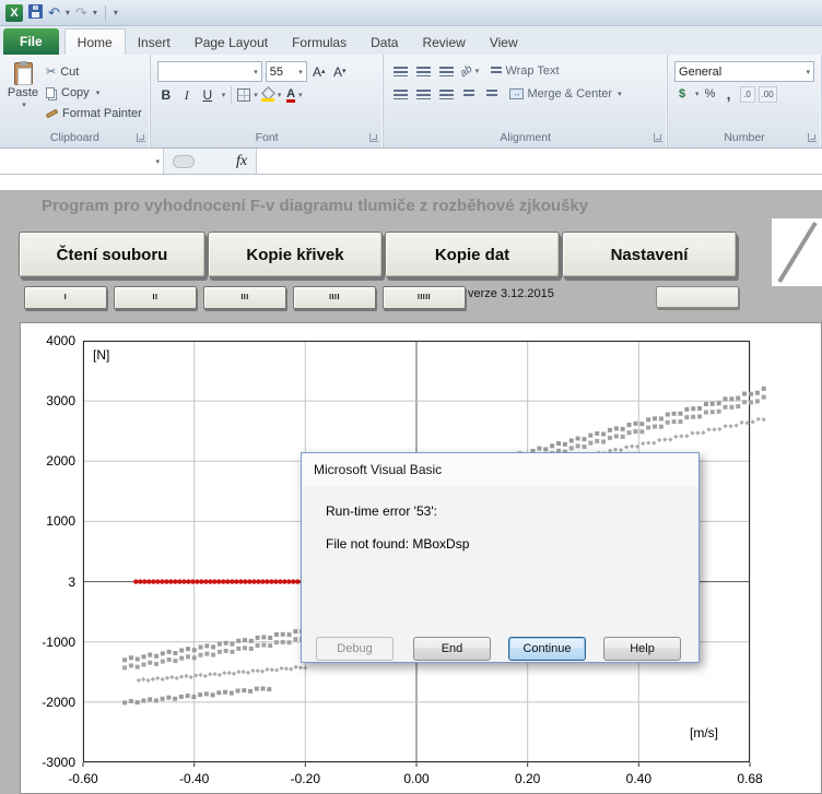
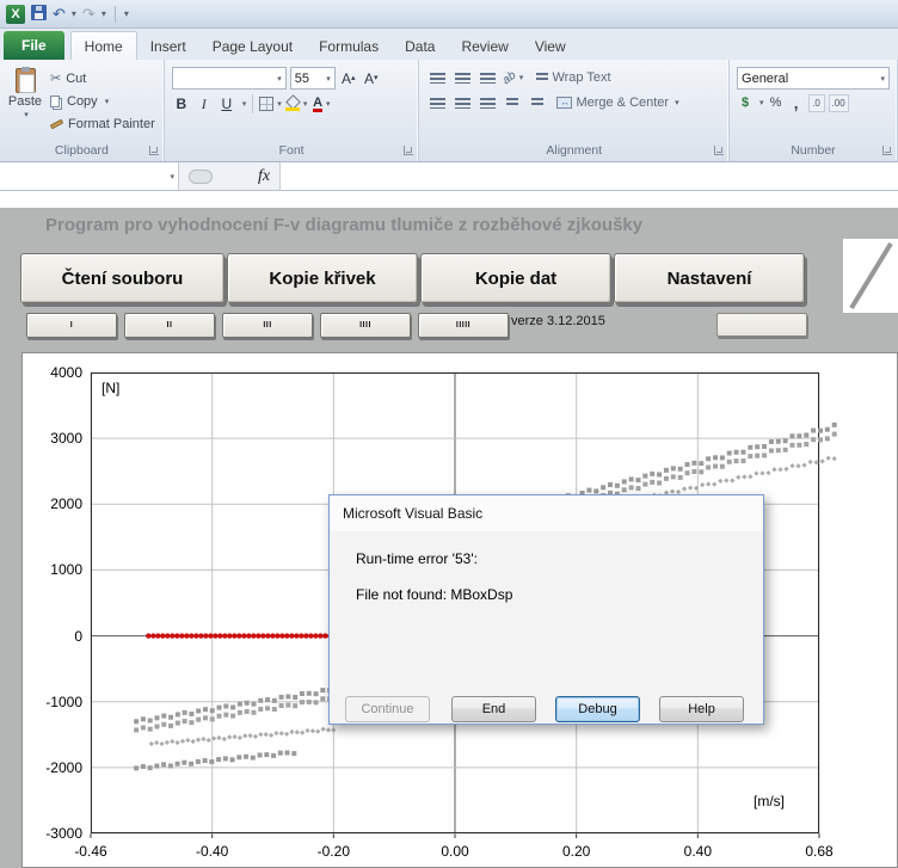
  X
  ↶
  ▾
  ↷
  ▾
  ▾
  File
  Home
  Insert
  Page Layout
  Formulas
  Data
  Review
  View
  Paste
  ✂
  Cut
  Copy
  Format Painter
  Clipboard
  55
  A
  A
  B
  I
  U
  A
  Font
  Wrap Text
  Merge & Center
  Alignment
  General
  $
  %
  ,
  .0
  .00
  Number
  fx
  Program pro vyhodnocení F-v diagramu tlumiče z rozběhové zjkoušky
  Čtení souboru
  Kopie křivek
  Kopie dat
  Nastavení
  verze 3.12.2015
  [N]
  [m/s]
  4000
  3000
  2000
  1000
- 3
+ 0
  -1000
  -2000
  -3000
- -0.60
+ -0.46
  -0.40
  -0.20
  0.00
  0.20
  0.40
  0.68
  Microsoft Visual Basic
  Run-time error '53':
  File not found: MBoxDsp
- Debug
+ Continue
  End
- Continue
+ Debug
  Help
